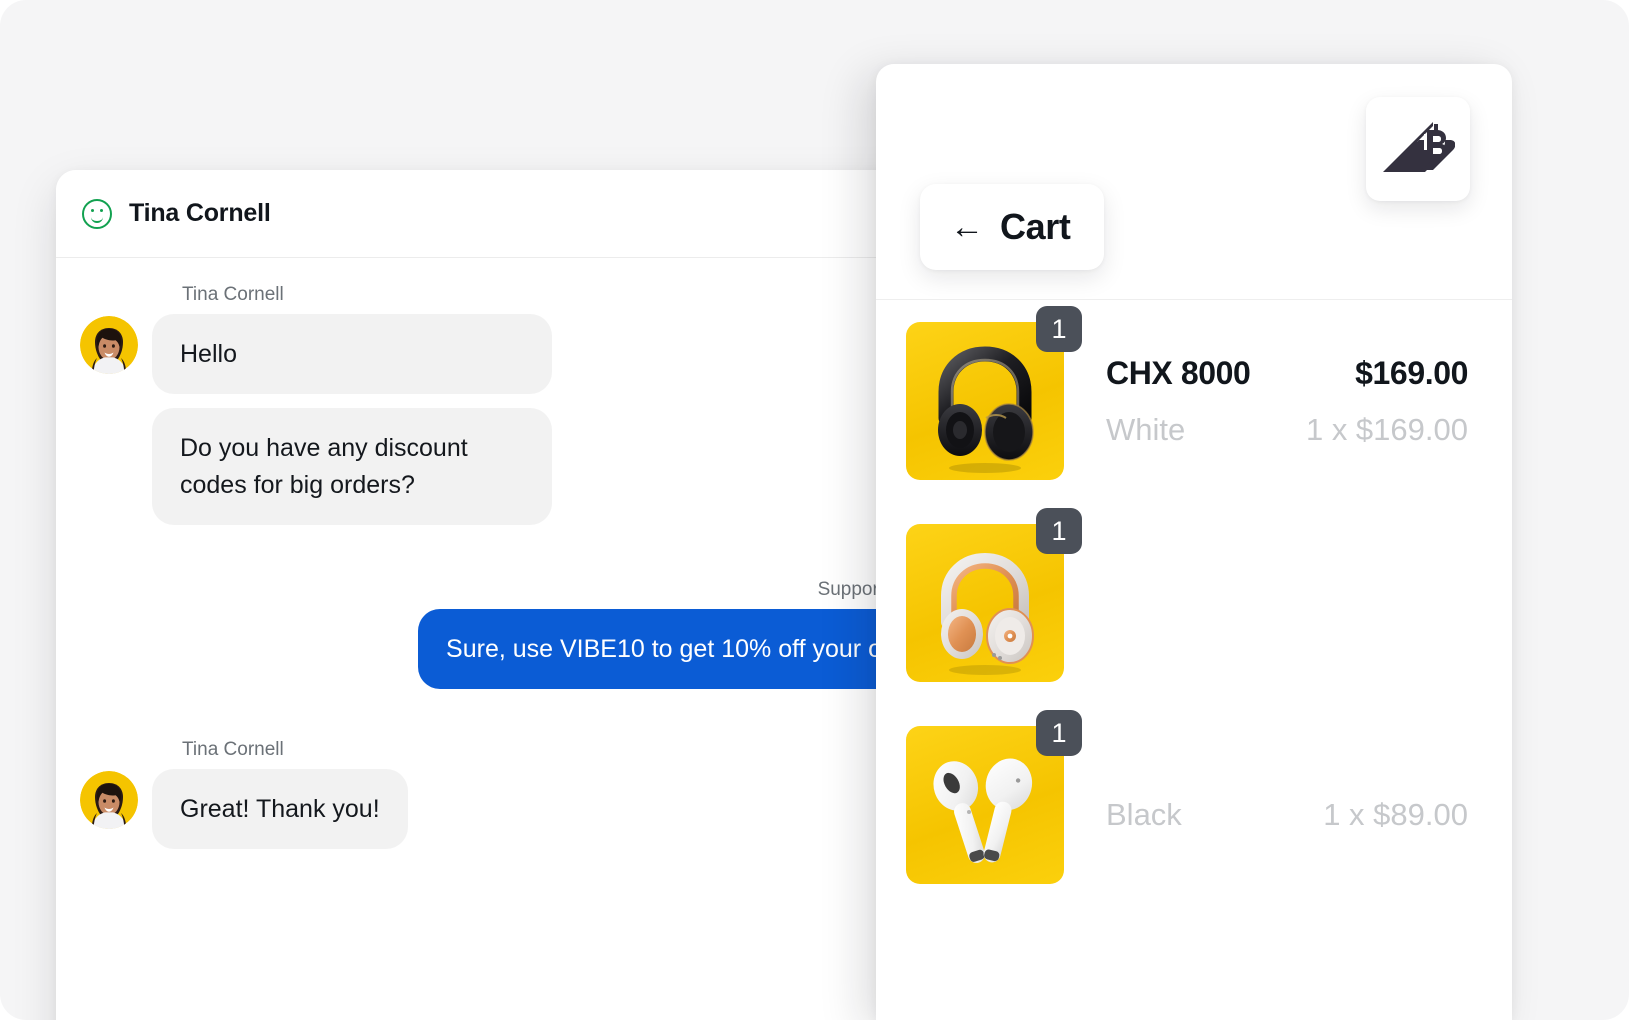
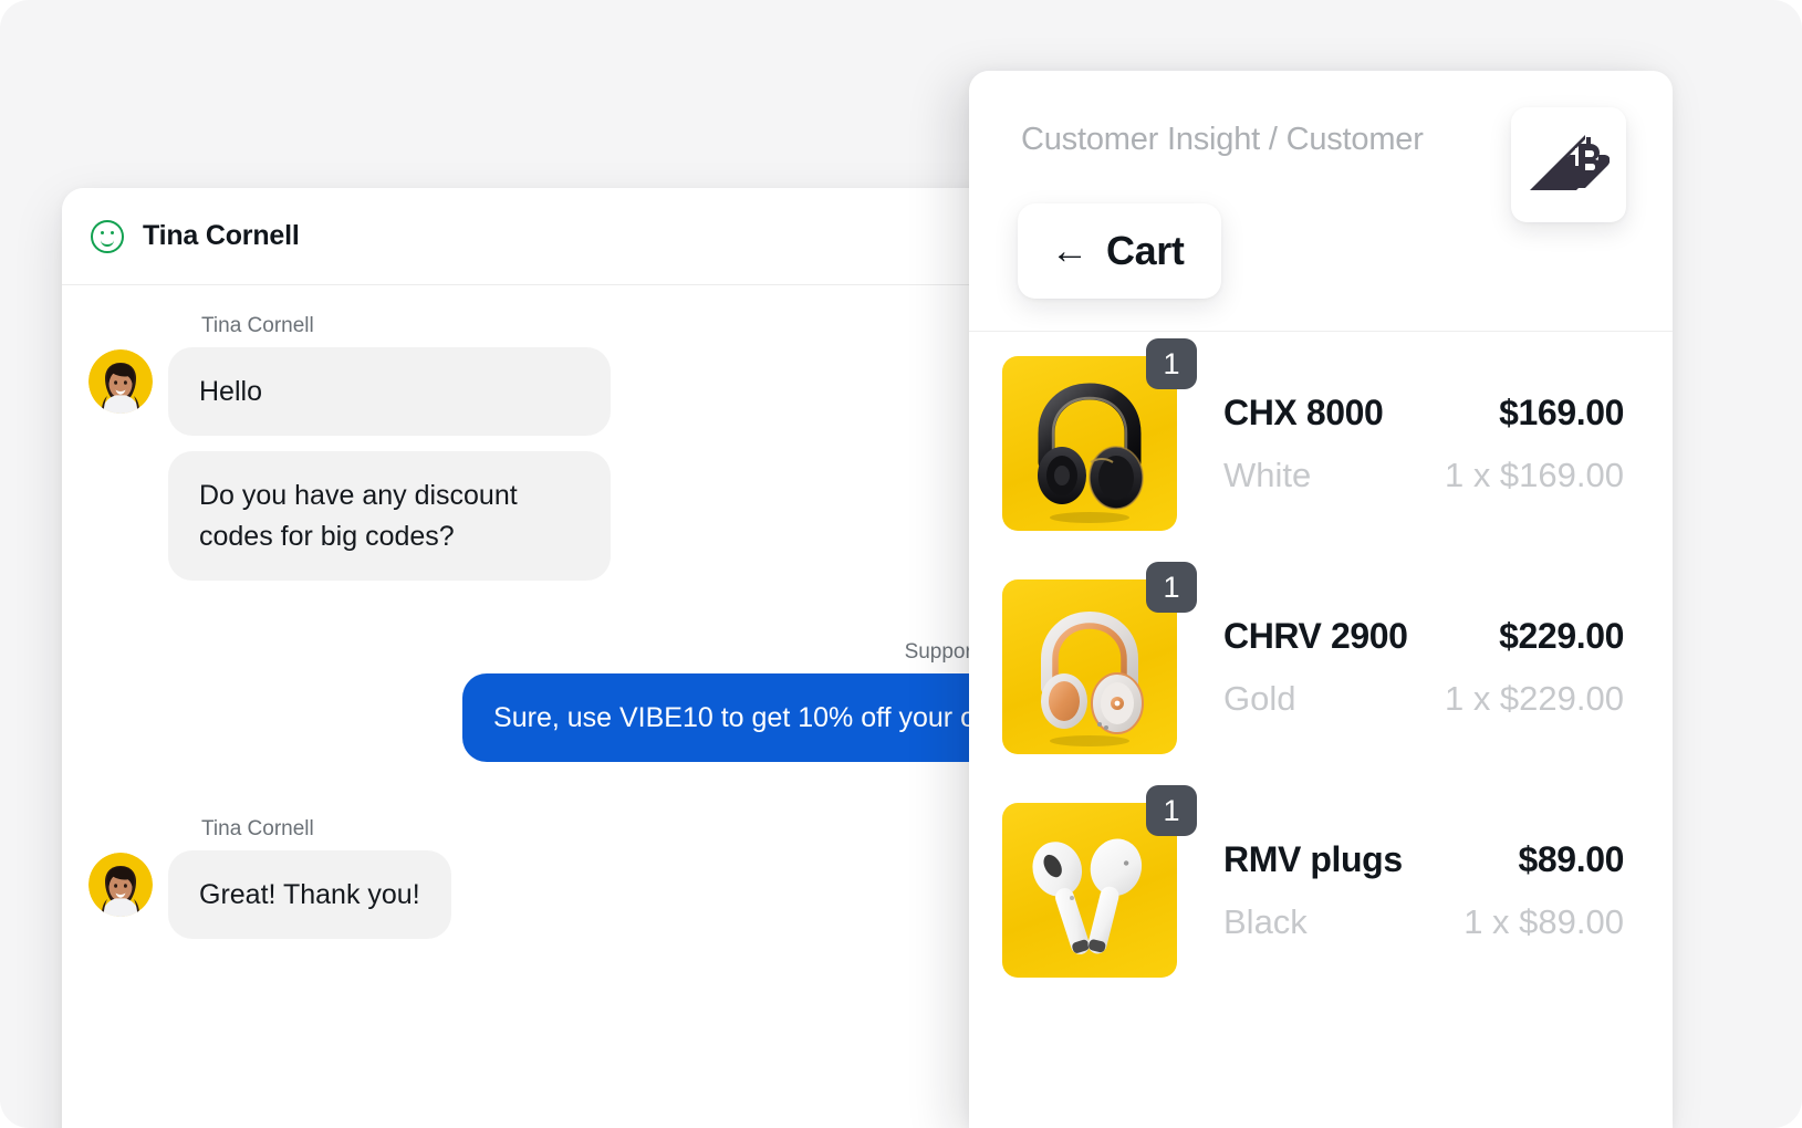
  Tina Cornell
  Tina Cornell
  Hello
- Do you have any discount codes for big orders?
+ Do you have any discount codes for big codes?
  Sure, use VIBE10 to get 10% off your
  Tina Cornell
  Great! Thank you!
+ Customer Insight / Customer
  ←
  Cart
  1
  CHX 8000
  $169.00
  White
  1 x $169.00
  1
+ CHRV 2900
+ $229.00
+ Gold
+ 1 x $229.00
  1
+ RMV plugs
+ $89.00
  Black
  1 x $89.00
